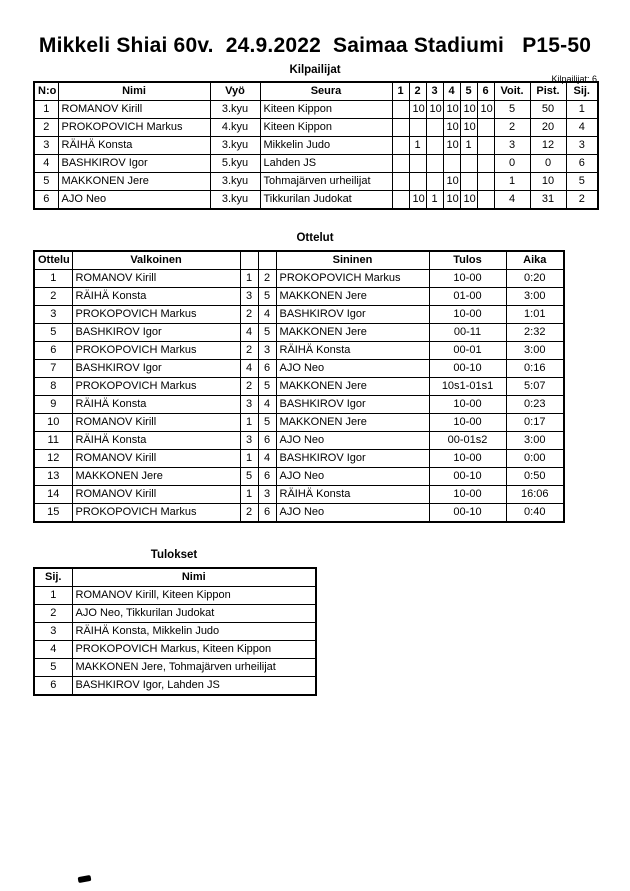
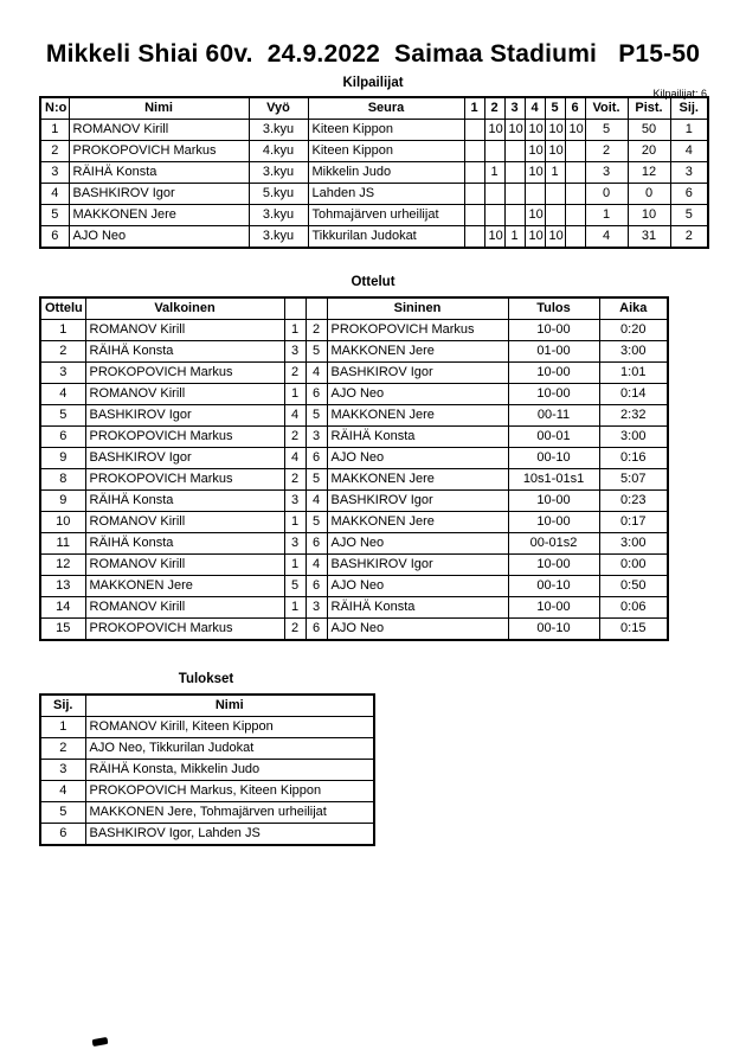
  Mikkeli Shiai 60v. 24.9.2022 Saimaa Stadiumi P15-50
  Kilpailijat: 6
  Kilpailijat
  N:o	Nimi	Vyö	Seura	1	2	3	4	5	6	Voit.	Pist.	Sij.
  1	ROMANOV Kirill	3.kyu	Kiteen Kippon		10	10	10	10	10	5	50	1
  2	PROKOPOVICH Markus	4.kyu	Kiteen Kippon				10	10		2	20	4
  3	RÄIHÄ Konsta	3.kyu	Mikkelin Judo		1		10	1		3	12	3
  4	BASHKIROV Igor	5.kyu	Lahden JS							0	0	6
  5	MAKKONEN Jere	3.kyu	Tohmajärven urheilijat				10			1	10	5
  6	AJO Neo	3.kyu	Tikkurilan Judokat		10	1	10	10		4	31	2
  Ottelut
  Ottelu	Valkoinen			Sininen	Tulos	Aika
  1	ROMANOV Kirill	1	2	PROKOPOVICH Markus	10-00	0:20
  2	RÄIHÄ Konsta	3	5	MAKKONEN Jere	01-00	3:00
  3	PROKOPOVICH Markus	2	4	BASHKIROV Igor	10-00	1:01
+ 4	ROMANOV Kirill	1	6	AJO Neo	10-00	0:14
  5	BASHKIROV Igor	4	5	MAKKONEN Jere	00-11	2:32
  6	PROKOPOVICH Markus	2	3	RÄIHÄ Konsta	00-01	3:00
- 7	BASHKIROV Igor	4	6	AJO Neo	00-10	0:16
+ 9	BASHKIROV Igor	4	6	AJO Neo	00-10	0:16
  8	PROKOPOVICH Markus	2	5	MAKKONEN Jere	10s1-01s1	5:07
  9	RÄIHÄ Konsta	3	4	BASHKIROV Igor	10-00	0:23
  10	ROMANOV Kirill	1	5	MAKKONEN Jere	10-00	0:17
  11	RÄIHÄ Konsta	3	6	AJO Neo	00-01s2	3:00
  12	ROMANOV Kirill	1	4	BASHKIROV Igor	10-00	0:00
  13	MAKKONEN Jere	5	6	AJO Neo	00-10	0:50
- 14	ROMANOV Kirill	1	3	RÄIHÄ Konsta	10-00	16:06
+ 14	ROMANOV Kirill	1	3	RÄIHÄ Konsta	10-00	0:06
- 15	PROKOPOVICH Markus	2	6	AJO Neo	00-10	0:40
+ 15	PROKOPOVICH Markus	2	6	AJO Neo	00-10	0:15
  Tulokset
  Sij.	Nimi
  1	ROMANOV Kirill, Kiteen Kippon
  2	AJO Neo, Tikkurilan Judokat
  3	RÄIHÄ Konsta, Mikkelin Judo
  4	PROKOPOVICH Markus, Kiteen Kippon
  5	MAKKONEN Jere, Tohmajärven urheilijat
  6	BASHKIROV Igor, Lahden JS
